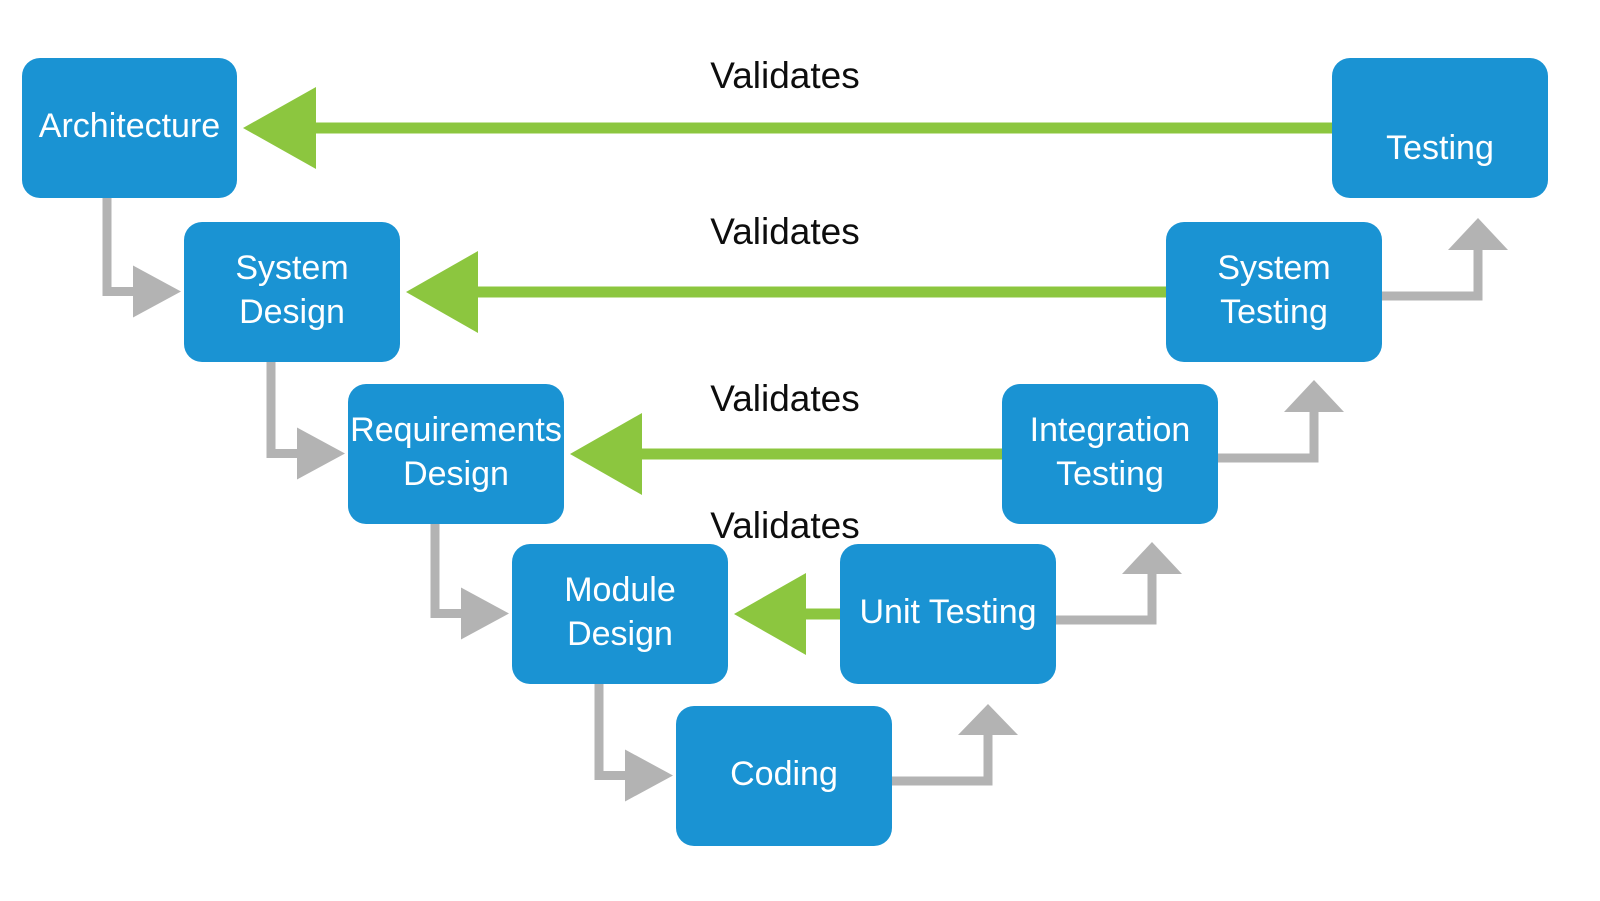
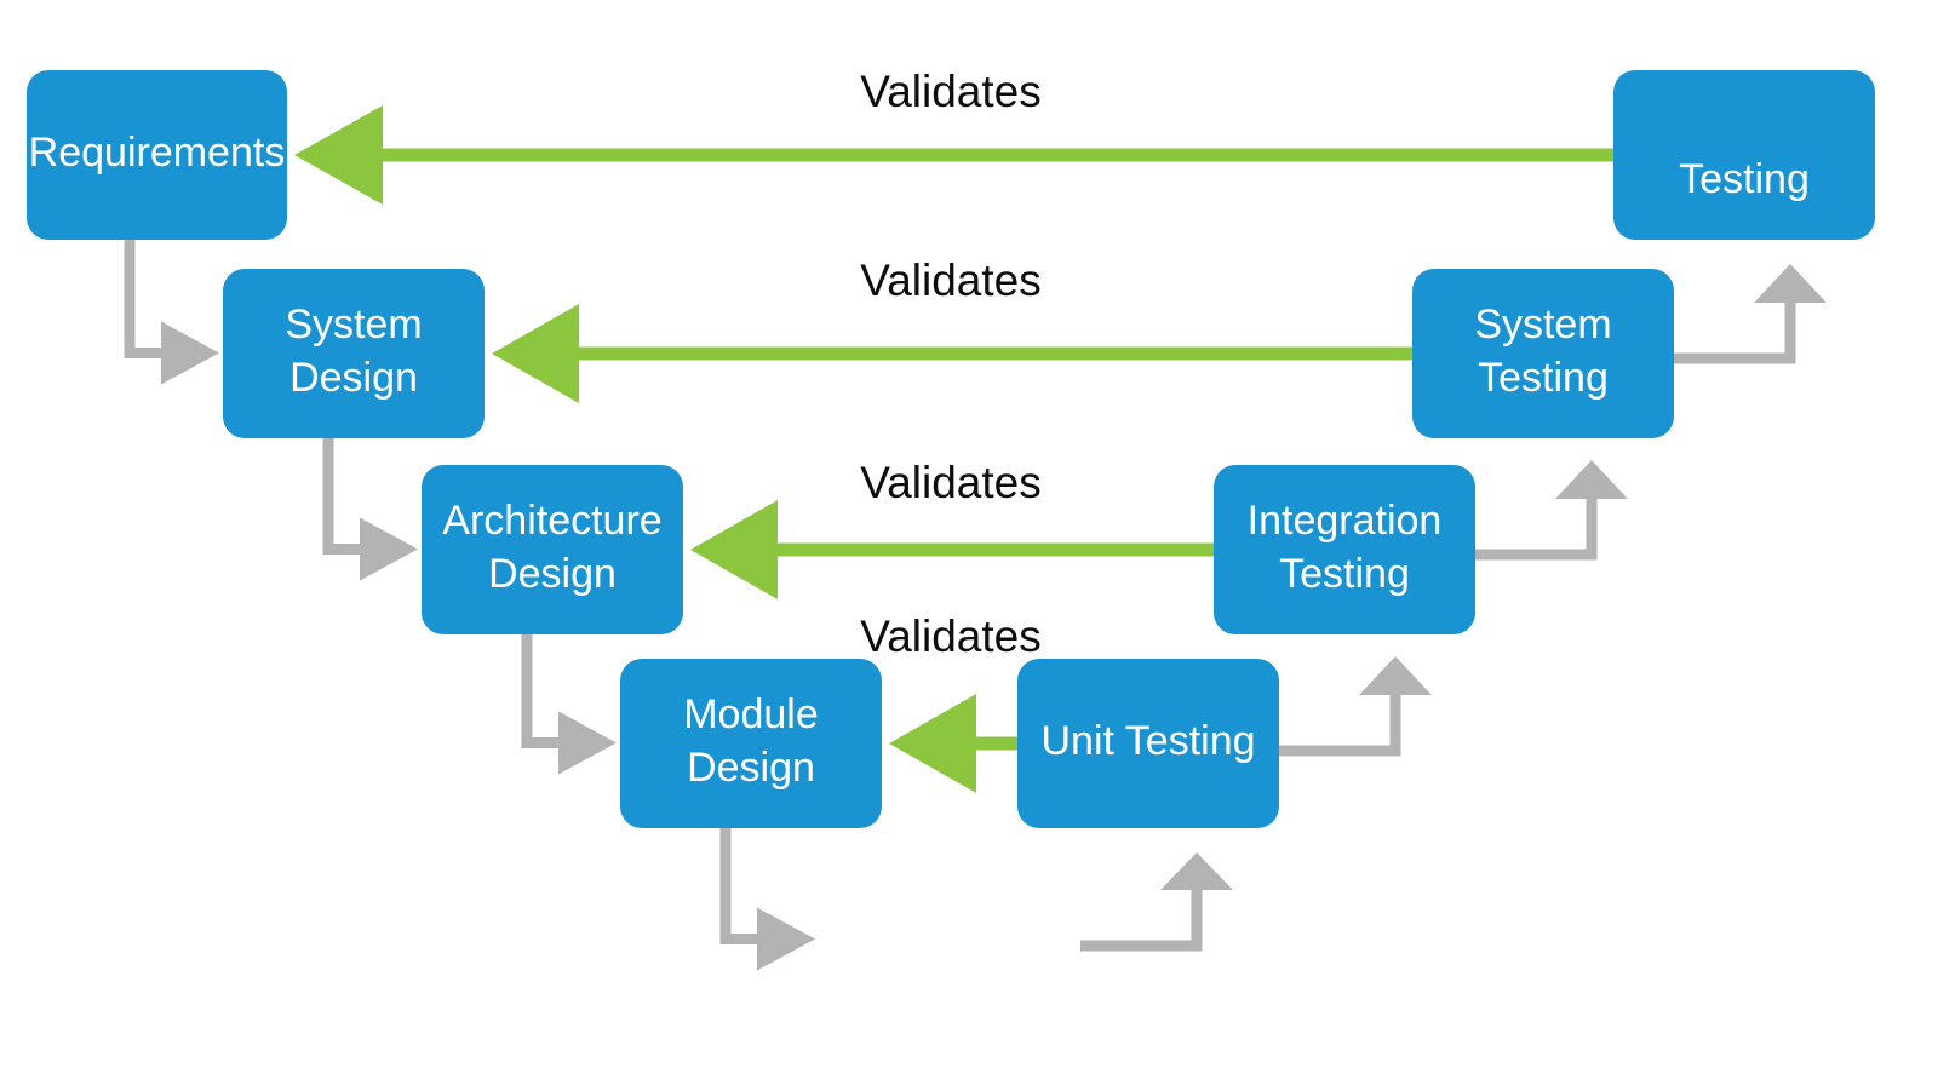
- Architecture
+ Requirements
  System
  Design
- Requirements
+ Architecture
  Design
  Module
  Design
- Coding
  Testing
  System
  Testing
  Integration
  Testing
  Unit Testing
  Validates
  Validates
  Validates
  Validates
